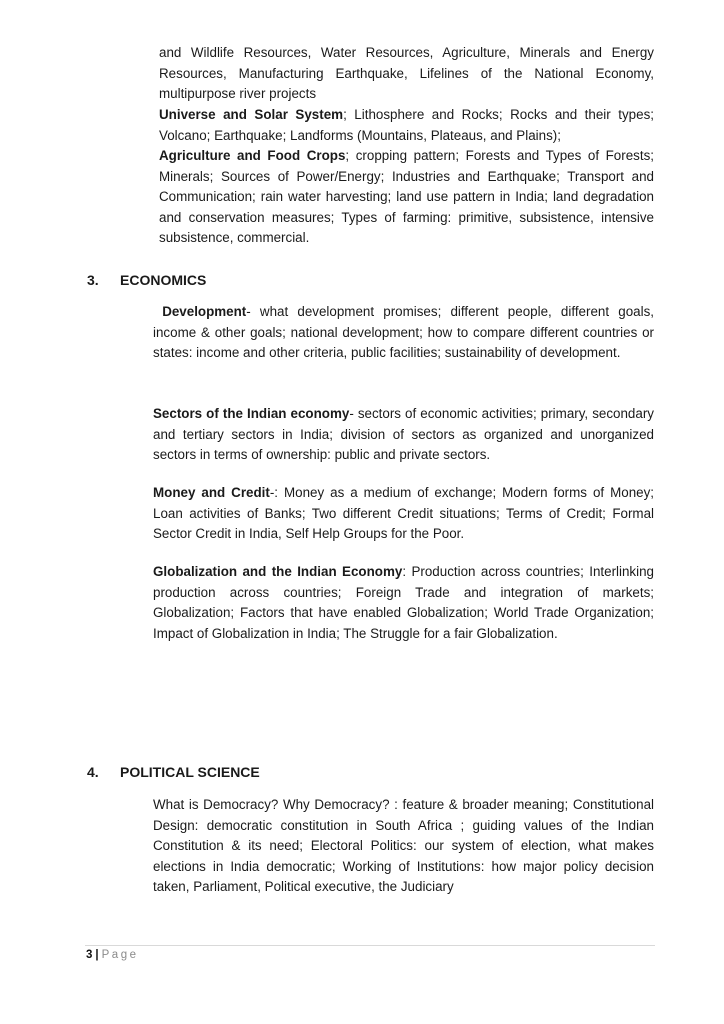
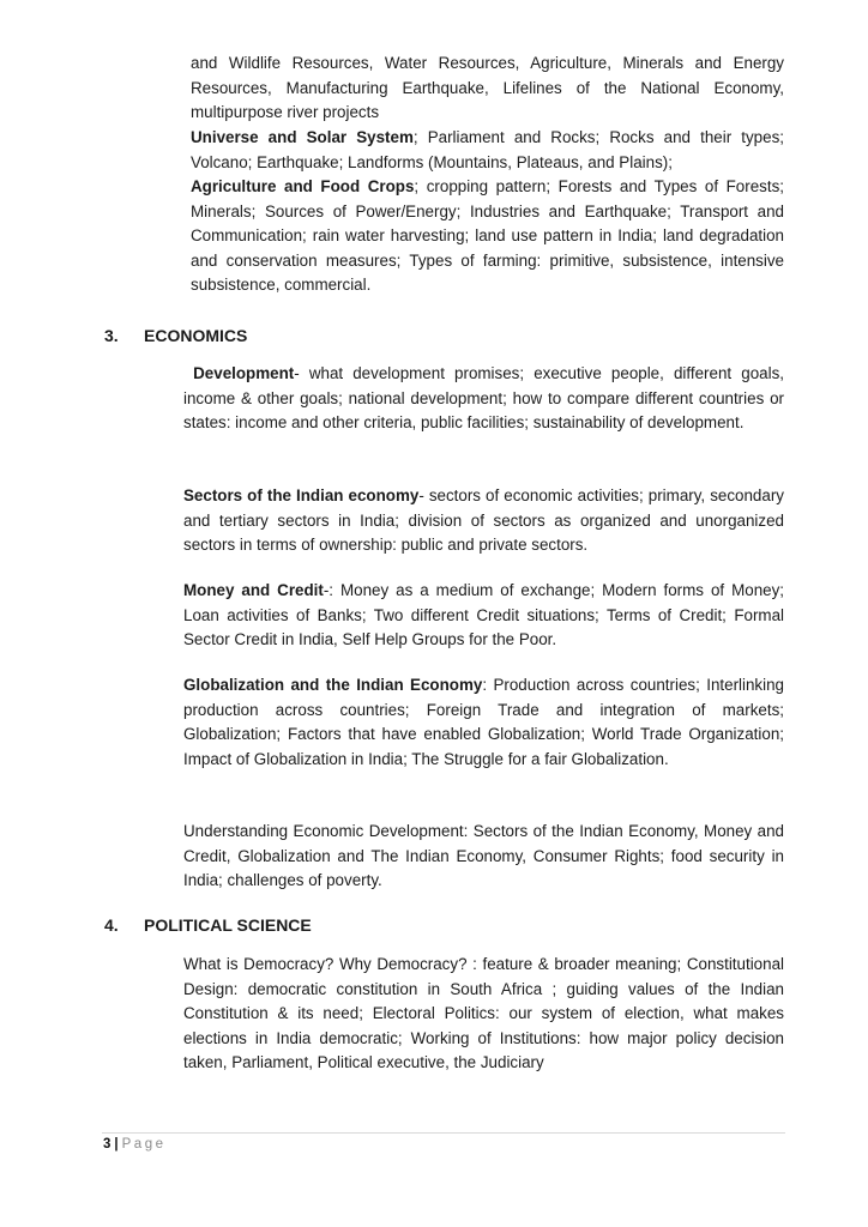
  and Wildlife Resources, Water Resources, Agriculture, Minerals and Energy Resources, Manufacturing Earthquake, Lifelines of the National Economy, multipurpose river projects
- Universe and Solar System; Lithosphere and Rocks; Rocks and their types; Volcano; Earthquake; Landforms (Mountains, Plateaus, and Plains);
+ Universe and Solar System; Parliament and Rocks; Rocks and their types; Volcano; Earthquake; Landforms (Mountains, Plateaus, and Plains);
  Agriculture and Food Crops; cropping pattern; Forests and Types of Forests; Minerals; Sources of Power/Energy; Industries and Earthquake; Transport and Communication; rain water harvesting; land use pattern in India; land degradation and conservation measures; Types of farming: primitive, subsistence, intensive subsistence, commercial.
  3. ECONOMICS
- Development- what development promises; different people, different goals, income & other goals; national development; how to compare different countries or states: income and other criteria, public facilities; sustainability of development.
+ Development- what development promises; executive people, different goals, income & other goals; national development; how to compare different countries or states: income and other criteria, public facilities; sustainability of development.
  Sectors of the Indian economy- sectors of economic activities; primary, secondary and tertiary sectors in India; division of sectors as organized and unorganized sectors in terms of ownership: public and private sectors.
  Money and Credit-: Money as a medium of exchange; Modern forms of Money; Loan activities of Banks; Two different Credit situations; Terms of Credit; Formal Sector Credit in India, Self Help Groups for the Poor.
  Globalization and the Indian Economy: Production across countries; Interlinking production across countries; Foreign Trade and integration of markets; Globalization; Factors that have enabled Globalization; World Trade Organization; Impact of Globalization in India; The Struggle for a fair Globalization.
+ Understanding Economic Development: Sectors of the Indian Economy, Money and Credit, Globalization and The Indian Economy, Consumer Rights; food security in India; challenges of poverty.
  4. POLITICAL SCIENCE
  What is Democracy? Why Democracy? : feature & broader meaning; Constitutional Design: democratic constitution in South Africa ; guiding values of the Indian Constitution & its need; Electoral Politics: our system of election, what makes elections in India democratic; Working of Institutions: how major policy decision taken, Parliament, Political executive, the Judiciary
  3 | Page
